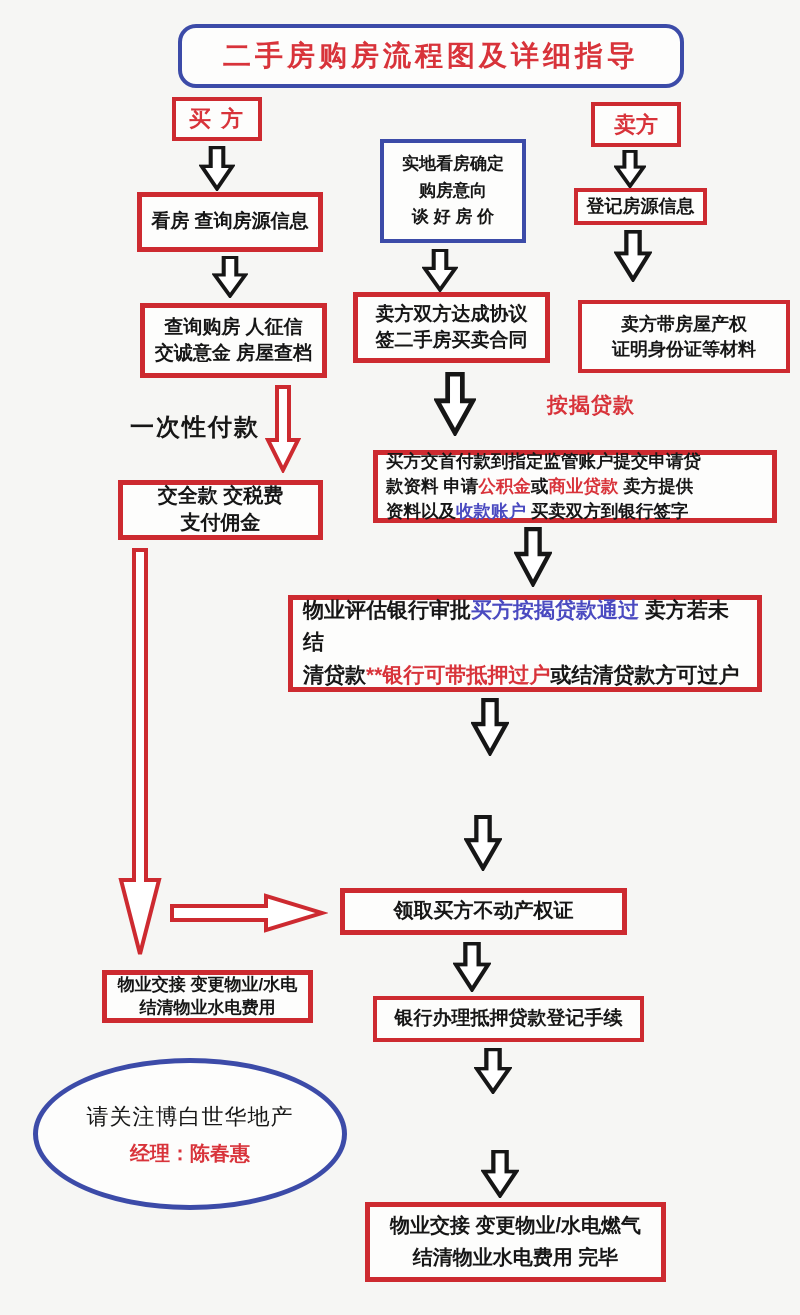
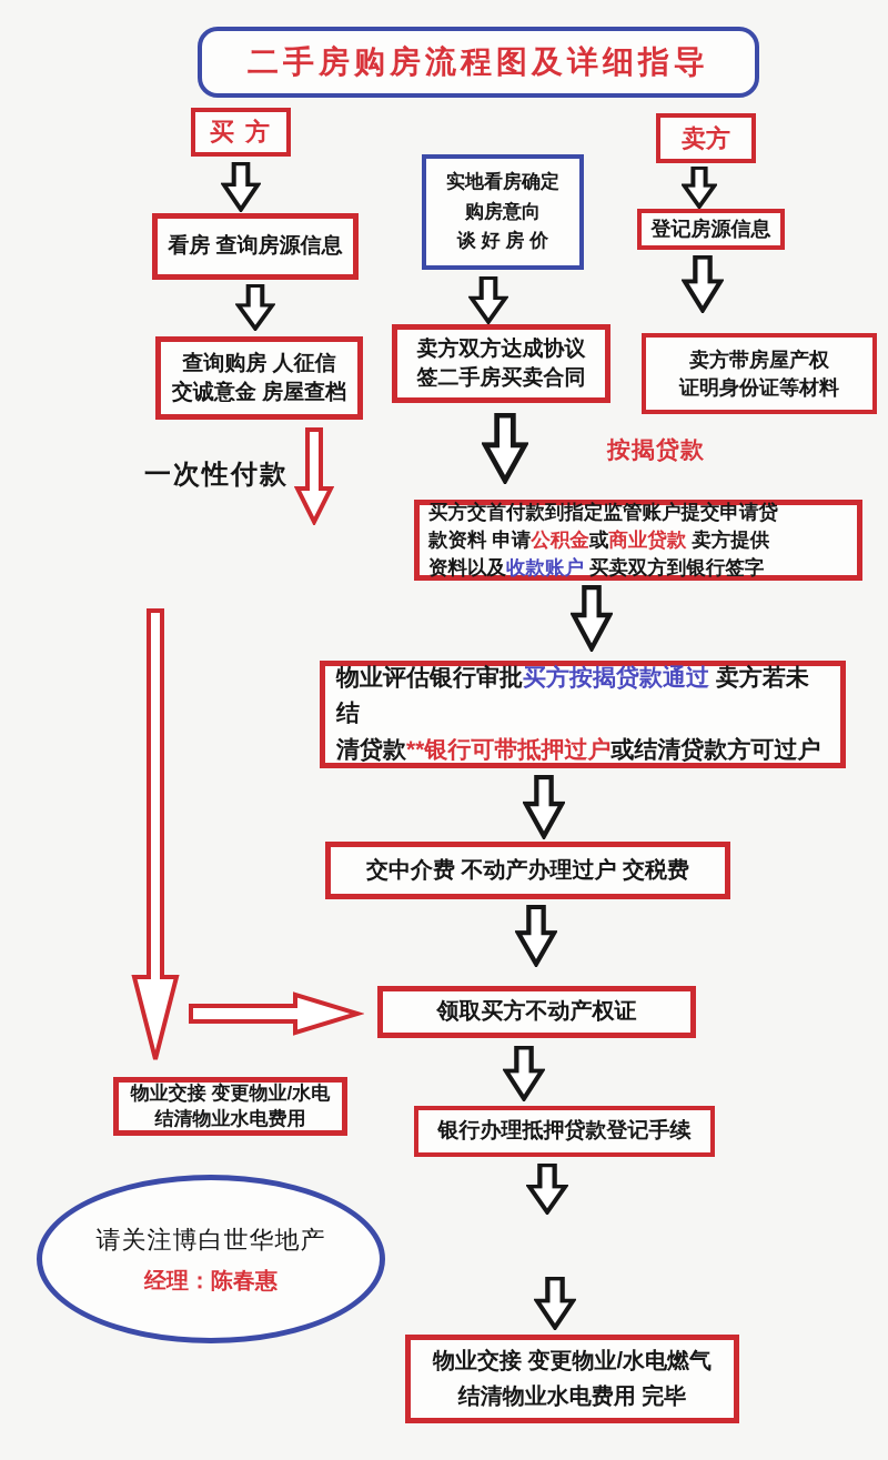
  二手房购房流程图及详细指导
  买 方
  卖方
  实地看房确定
  购房意向
  谈 好 房 价
  看房 查询房源信息
  登记房源信息
  查询购房 人征信
  交诚意金 房屋查档
  卖方双方达成协议
  签二手房买卖合同
  卖方带房屋产权
  证明身份证等材料
  一次性付款
  按揭贷款
- 交全款 交税费
- 支付佣金
  买方交首付款到指定监管账户提交申请贷
  款资料 申请公积金或商业贷款 卖方提供
  资料以及收款账户 买卖双方到银行签字
  物业评估银行审批买方按揭贷款通过 卖方若未结
  清贷款**银行可带抵押过户或结清贷款方可过户
+ 交中介费 不动产办理过户 交税费
  领取买方不动产权证
  物业交接 变更物业/水电
  结清物业水电费用
  银行办理抵押贷款登记手续
  请关注博白世华地产
  经理：陈春惠
  物业交接 变更物业/水电燃气
  结清物业水电费用 完毕
